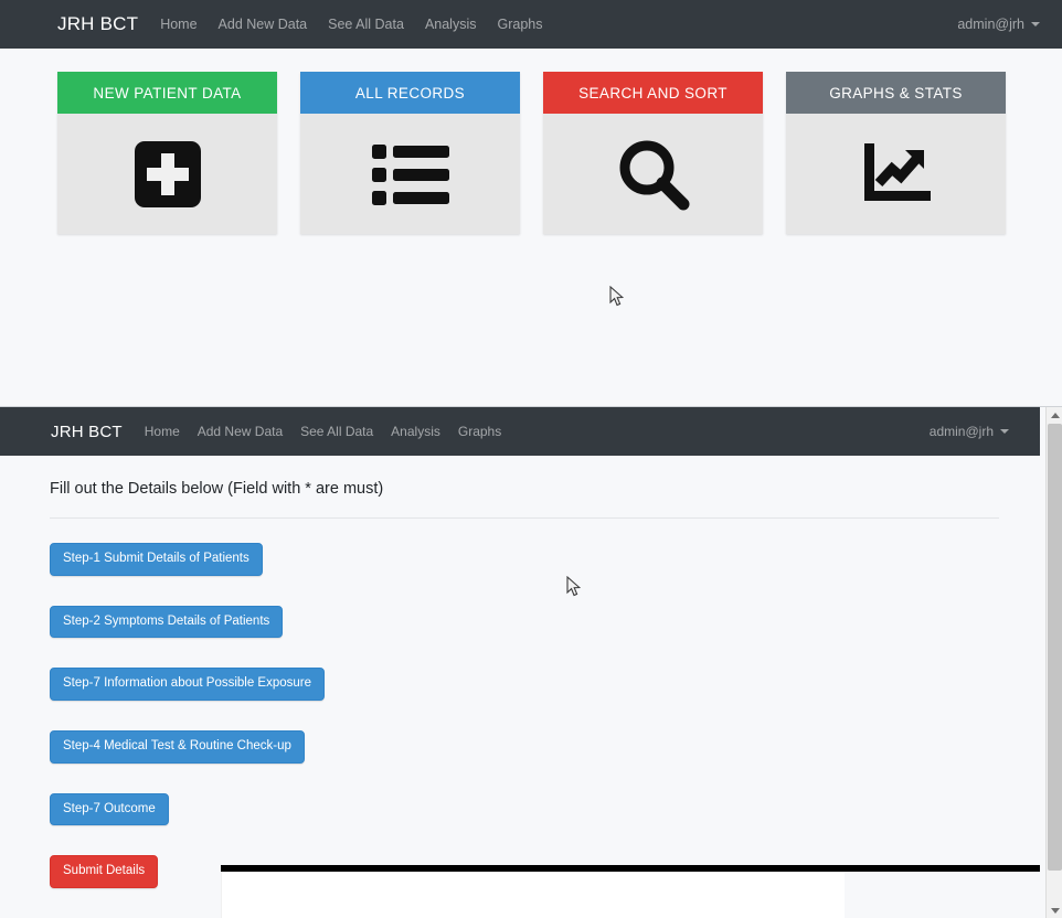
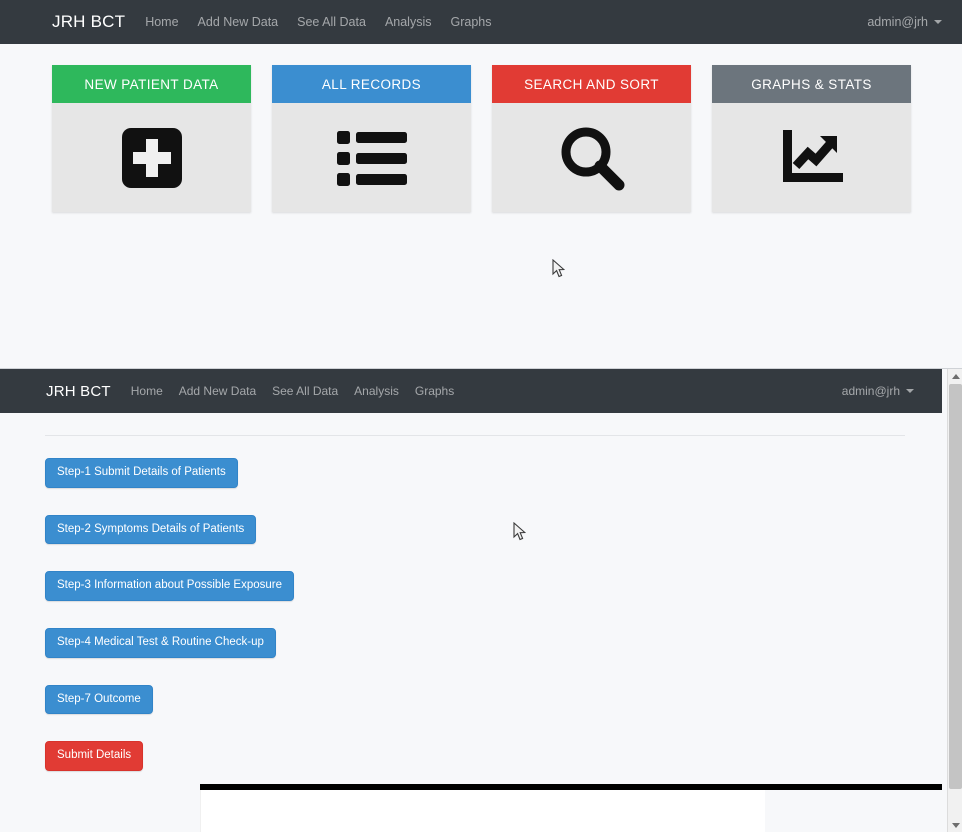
  JRH BCT
  Home
  Add New Data
  See All Data
  Analysis
  Graphs
  admin@jrh
  NEW PATIENT DATA
  ALL RECORDS
  SEARCH AND SORT
  GRAPHS & STATS
  JRH BCT
  Home
  Add New Data
  See All Data
  Analysis
  Graphs
  admin@jrh
- Fill out the Details below (Field with * are must)
  Step-1 Submit Details of Patients
  Step-2 Symptoms Details of Patients
- Step-7 Information about Possible Exposure
+ Step-3 Information about Possible Exposure
  Step-4 Medical Test & Routine Check-up
  Step-7 Outcome
  Submit Details
